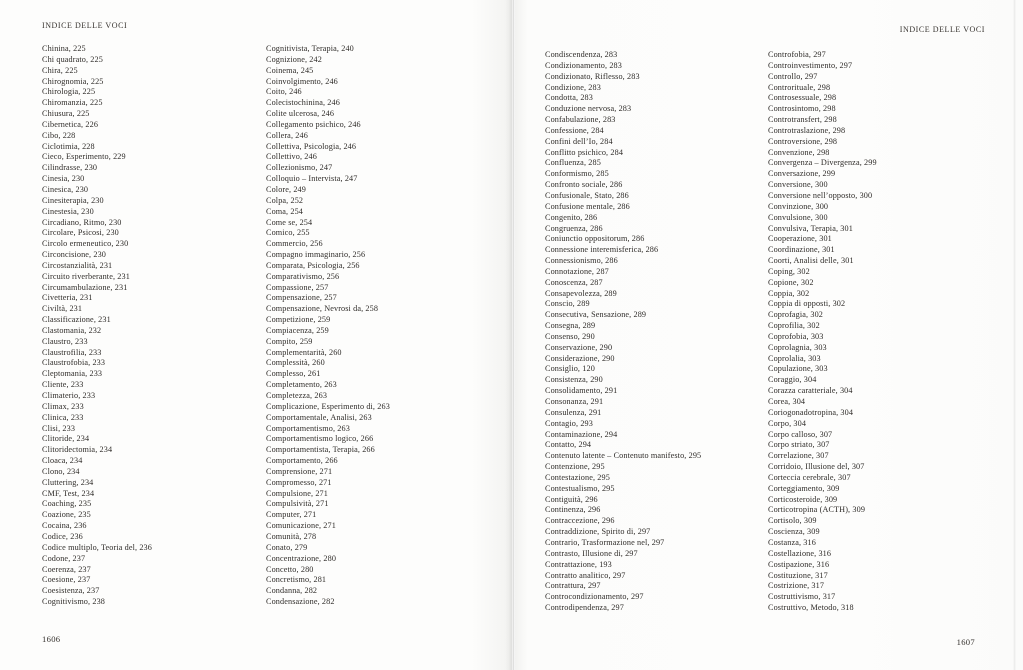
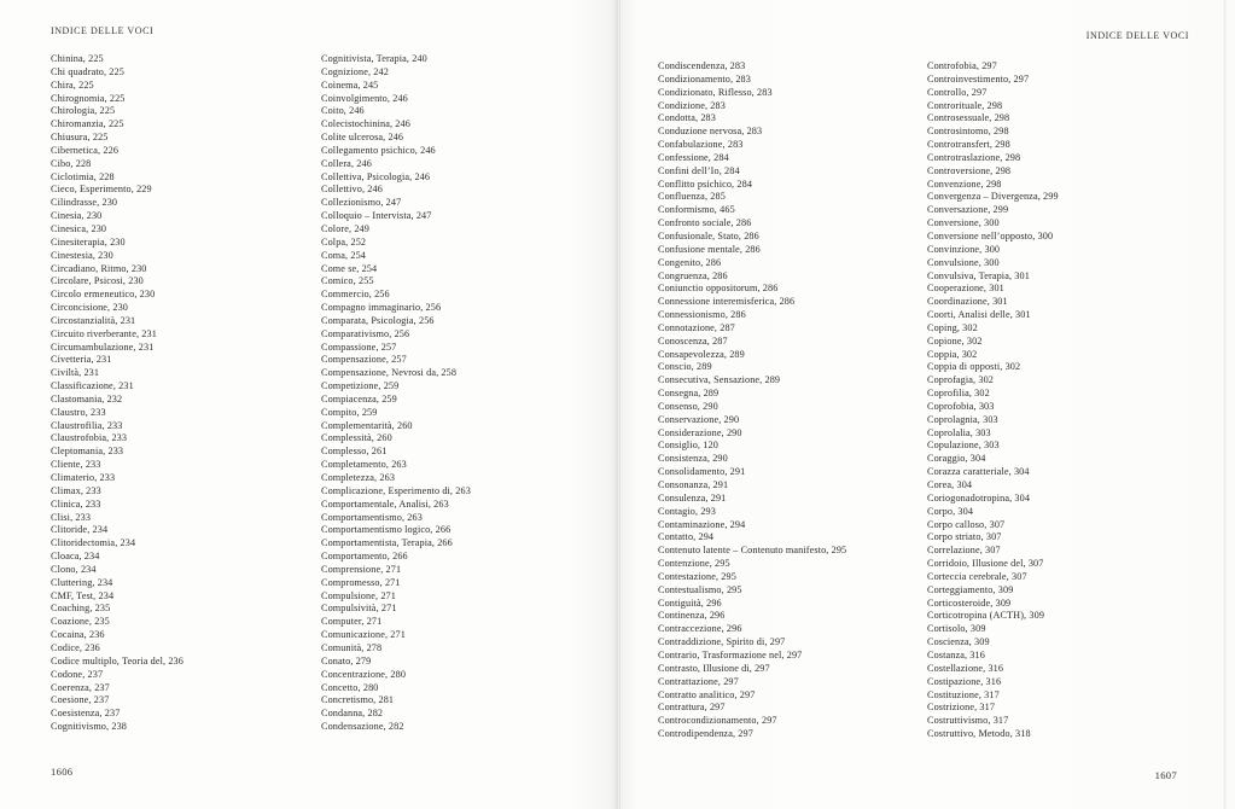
  INDICE DELLE VOCI
  Chinina, 225
  Chi quadrato, 225
  Chira, 225
  Chirognomia, 225
  Chirologia, 225
  Chiromanzia, 225
  Chiusura, 225
  Cibernetica, 226
  Cibo, 228
  Ciclotimia, 228
  Cieco, Esperimento, 229
  Cilindrasse, 230
  Cinesia, 230
  Cinesica, 230
  Cinesiterapia, 230
  Cinestesia, 230
  Circadiano, Ritmo, 230
  Circolare, Psicosi, 230
  Circolo ermeneutico, 230
  Circoncisione, 230
  Circostanzialità, 231
  Circuito riverberante, 231
  Circumambulazione, 231
  Civetteria, 231
  Civiltà, 231
  Classificazione, 231
  Clastomania, 232
  Claustro, 233
  Claustrofilia, 233
  Claustrofobia, 233
  Cleptomania, 233
  Cliente, 233
  Climaterio, 233
  Climax, 233
  Clinica, 233
  Clisi, 233
  Clitoride, 234
  Clitoridectomia, 234
  Cloaca, 234
  Clono, 234
  Cluttering, 234
  CMF, Test, 234
  Coaching, 235
  Coazione, 235
  Cocaina, 236
  Codice, 236
  Codice multiplo, Teoria del, 236
  Codone, 237
  Coerenza, 237
  Coesione, 237
  Coesistenza, 237
  Cognitivismo, 238
  Cognitivista, Terapia, 240
  Cognizione, 242
  Coinema, 245
  Coinvolgimento, 246
  Coito, 246
  Colecistochinina, 246
  Colite ulcerosa, 246
  Collegamento psichico, 246
  Collera, 246
  Collettiva, Psicologia, 246
  Collettivo, 246
  Collezionismo, 247
  Colloquio – Intervista, 247
  Colore, 249
  Colpa, 252
  Coma, 254
  Come se, 254
  Comico, 255
  Commercio, 256
  Compagno immaginario, 256
  Comparata, Psicologia, 256
  Comparativismo, 256
  Compassione, 257
  Compensazione, 257
  Compensazione, Nevrosi da, 258
  Competizione, 259
  Compiacenza, 259
  Compito, 259
  Complementarità, 260
  Complessità, 260
  Complesso, 261
  Completamento, 263
  Completezza, 263
  Complicazione, Esperimento di, 263
  Comportamentale, Analisi, 263
  Comportamentismo, 263
  Comportamentismo logico, 266
  Comportamentista, Terapia, 266
  Comportamento, 266
  Comprensione, 271
  Compromesso, 271
  Compulsione, 271
  Compulsività, 271
  Computer, 271
  Comunicazione, 271
  Comunità, 278
  Conato, 279
  Concentrazione, 280
  Concetto, 280
  Concretismo, 281
  Condanna, 282
  Condensazione, 282
  1606
  INDICE DELLE VOCI
  Condiscendenza, 283
  Condizionamento, 283
  Condizionato, Riflesso, 283
  Condizione, 283
  Condotta, 283
  Conduzione nervosa, 283
  Confabulazione, 283
  Confessione, 284
  Confini dell’Io, 284
  Conflitto psichico, 284
  Confluenza, 285
- Conformismo, 285
+ Conformismo, 465
  Confronto sociale, 286
  Confusionale, Stato, 286
  Confusione mentale, 286
  Congenito, 286
  Congruenza, 286
  Coniunctio oppositorum, 286
  Connessione interemisferica, 286
  Connessionismo, 286
  Connotazione, 287
  Conoscenza, 287
  Consapevolezza, 289
  Conscio, 289
  Consecutiva, Sensazione, 289
  Consegna, 289
  Consenso, 290
  Conservazione, 290
  Considerazione, 290
  Consiglio, 120
  Consistenza, 290
  Consolidamento, 291
  Consonanza, 291
  Consulenza, 291
  Contagio, 293
  Contaminazione, 294
  Contatto, 294
  Contenuto latente – Contenuto manifesto, 295
  Contenzione, 295
  Contestazione, 295
  Contestualismo, 295
  Contiguità, 296
  Continenza, 296
  Contraccezione, 296
  Contraddizione, Spirito di, 297
  Contrario, Trasformazione nel, 297
  Contrasto, Illusione di, 297
- Contrattazione, 193
+ Contrattazione, 297
  Contratto analitico, 297
  Contrattura, 297
  Controcondizionamento, 297
  Controdipendenza, 297
  Controfobia, 297
  Controinvestimento, 297
  Controllo, 297
  Controrituale, 298
  Controsessuale, 298
  Controsintomo, 298
  Controtransfert, 298
  Controtraslazione, 298
  Controversione, 298
  Convenzione, 298
  Convergenza – Divergenza, 299
  Conversazione, 299
  Conversione, 300
  Conversione nell’opposto, 300
  Convinzione, 300
  Convulsione, 300
  Convulsiva, Terapia, 301
  Cooperazione, 301
  Coordinazione, 301
  Coorti, Analisi delle, 301
  Coping, 302
  Copione, 302
  Coppia, 302
  Coppia di opposti, 302
  Coprofagia, 302
  Coprofilia, 302
  Coprofobia, 303
  Coprolagnia, 303
  Coprolalia, 303
  Copulazione, 303
  Coraggio, 304
  Corazza caratteriale, 304
  Corea, 304
  Coriogonadotropina, 304
  Corpo, 304
  Corpo calloso, 307
  Corpo striato, 307
  Correlazione, 307
  Corridoio, Illusione del, 307
  Corteccia cerebrale, 307
  Corteggiamento, 309
  Corticosteroide, 309
  Corticotropina (ACTH), 309
  Cortisolo, 309
  Coscienza, 309
  Costanza, 316
  Costellazione, 316
  Costipazione, 316
  Costituzione, 317
  Costrizione, 317
  Costruttivismo, 317
  Costruttivo, Metodo, 318
  1607
